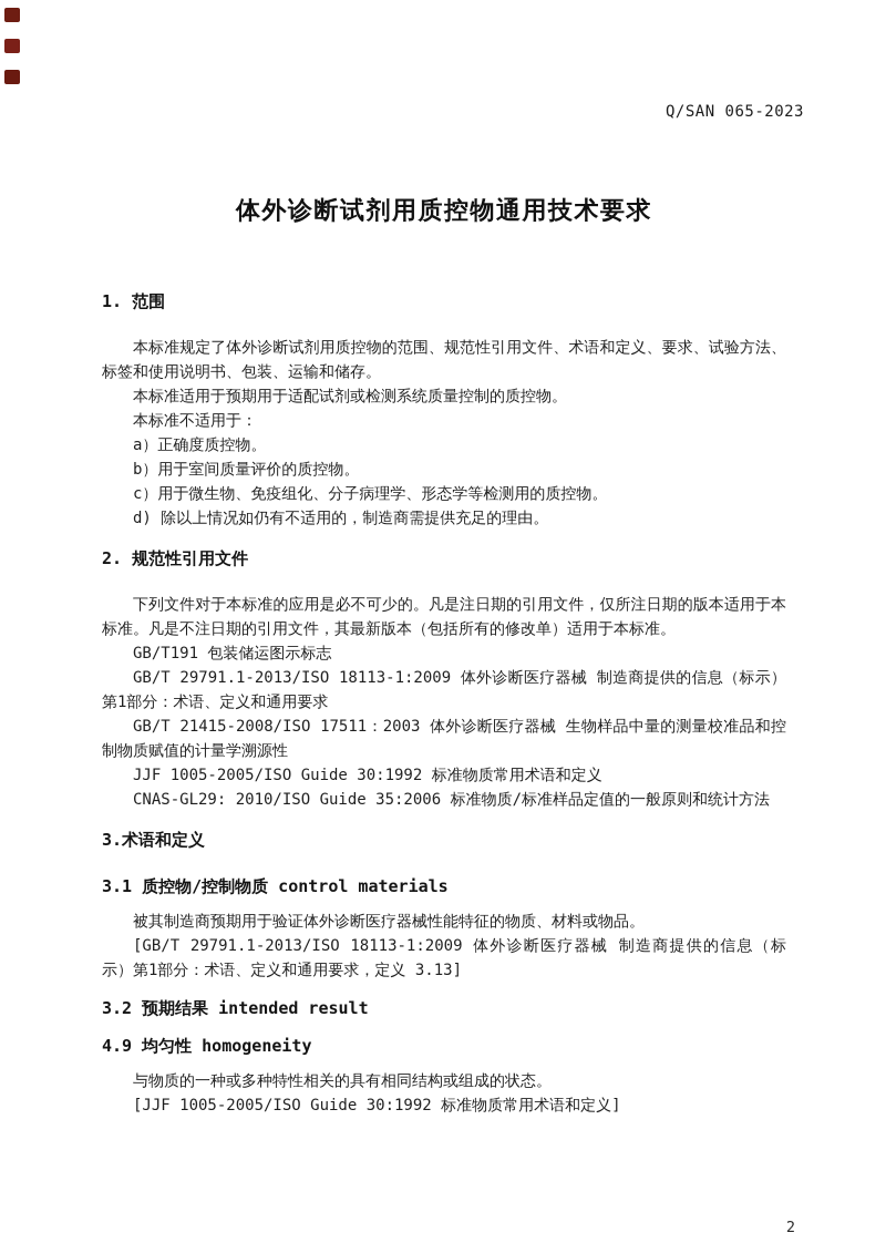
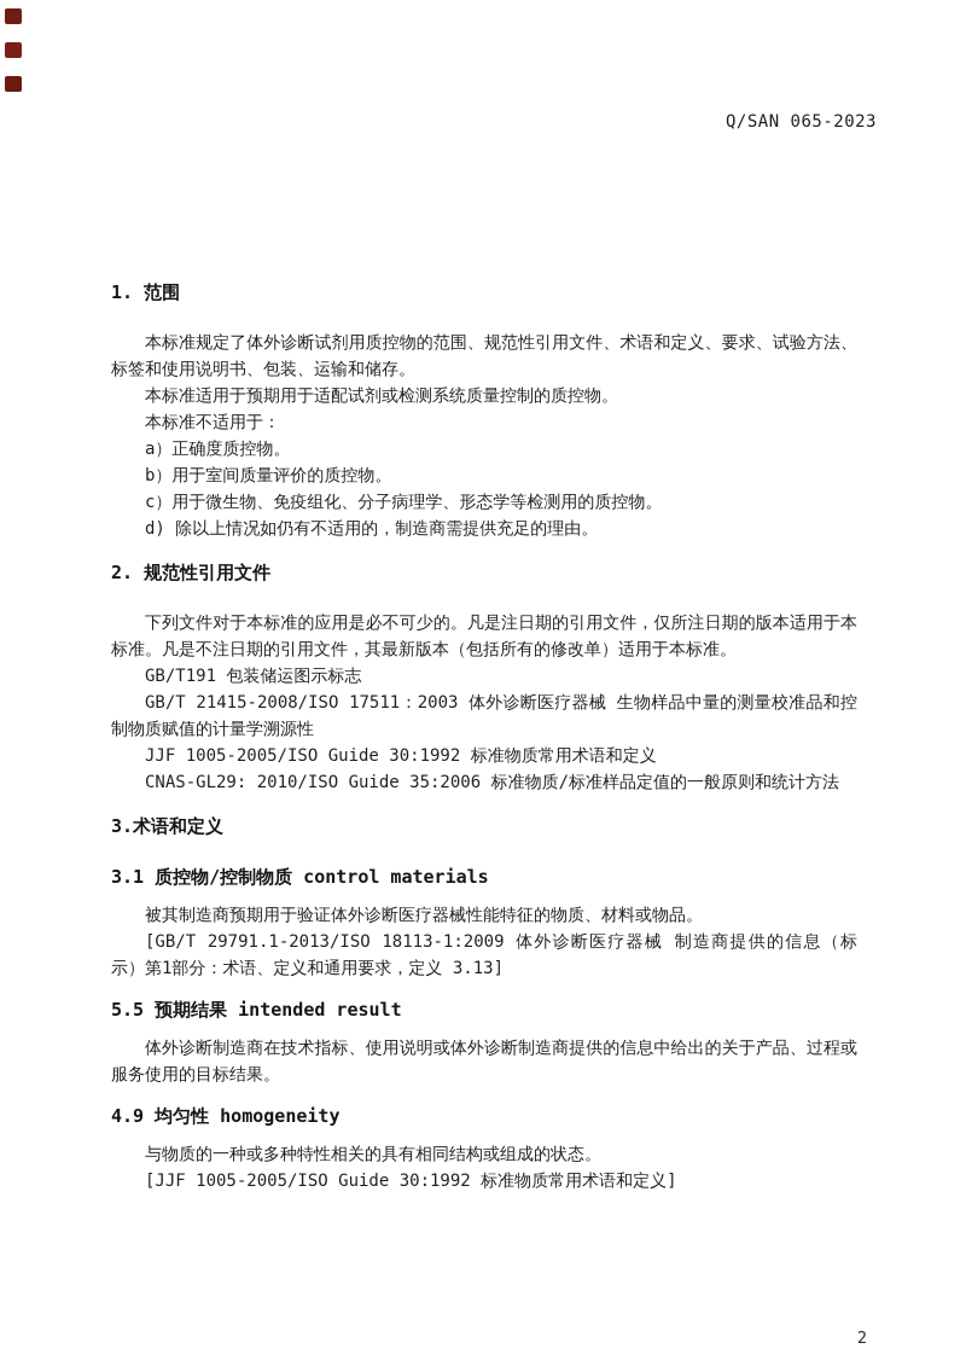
  Q/SAN 065-2023
- 体外诊断试剂用质控物通用技术要求
  1. 范围
  本标准规定了体外诊断试剂用质控物的范围、规范性引用文件、术语和定义、要求、试验方法、标签和使用说明书、包装、运输和储存。
  本标准适用于预期用于适配试剂或检测系统质量控制的质控物。
  本标准不适用于：
  a）正确度质控物。
  b）用于室间质量评价的质控物。
  c）用于微生物、免疫组化、分子病理学、形态学等检测用的质控物。
  d) 除以上情况如仍有不适用的，制造商需提供充足的理由。
  2. 规范性引用文件
  下列文件对于本标准的应用是必不可少的。凡是注日期的引用文件，仅所注日期的版本适用于本标准。凡是不注日期的引用文件，其最新版本（包括所有的修改单）适用于本标准。
  GB/T191 包装储运图示标志
- GB/T 29791.1-2013/ISO 18113-1:2009 体外诊断医疗器械 制造商提供的信息（标示）第1部分：术语、定义和通用要求
  GB/T 21415-2008/ISO 17511：2003 体外诊断医疗器械 生物样品中量的测量校准品和控制物质赋值的计量学溯源性
  JJF 1005-2005/ISO Guide 30:1992 标准物质常用术语和定义
  CNAS-GL29: 2010/ISO Guide 35:2006 标准物质/标准样品定值的一般原则和统计方法
  3.术语和定义
  3.1 质控物/控制物质 control materials
  被其制造商预期用于验证体外诊断医疗器械性能特征的物质、材料或物品。
  [GB/T 29791.1-2013/ISO 18113-1:2009 体外诊断医疗器械 制造商提供的信息（标示）第1部分：术语、定义和通用要求，定义 3.13]
- 3.2 预期结果 intended result
+ 5.5 预期结果 intended result
+ 体外诊断制造商在技术指标、使用说明或体外诊断制造商提供的信息中给出的关于产品、过程或服务使用的目标结果。
  4.9 均匀性 homogeneity
  与物质的一种或多种特性相关的具有相同结构或组成的状态。
  [JJF 1005-2005/ISO Guide 30:1992 标准物质常用术语和定义]
  2
